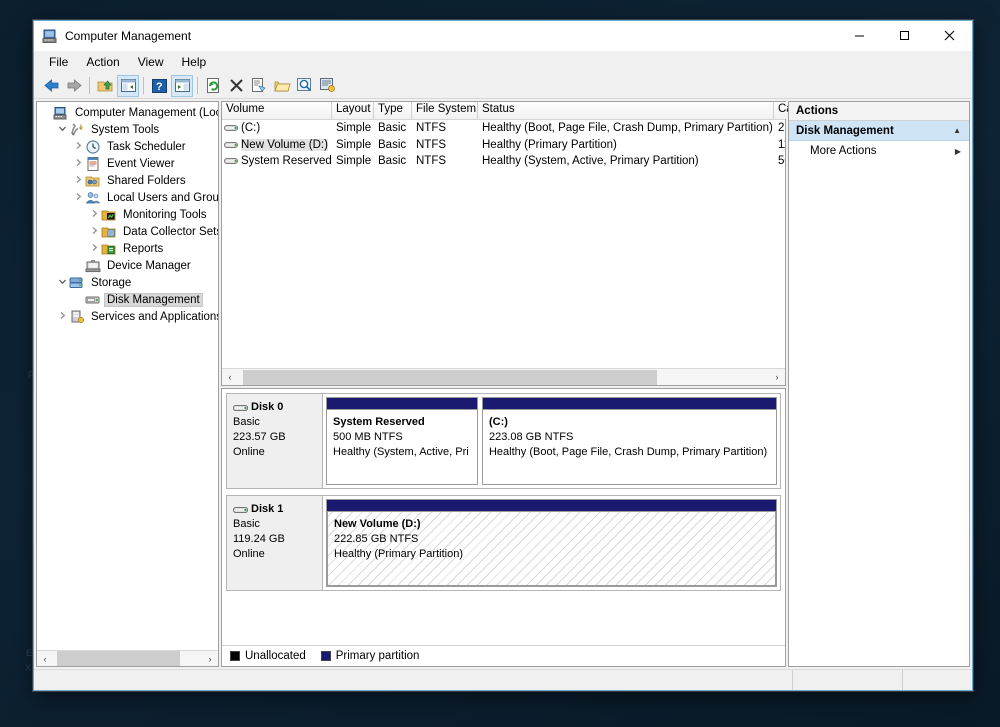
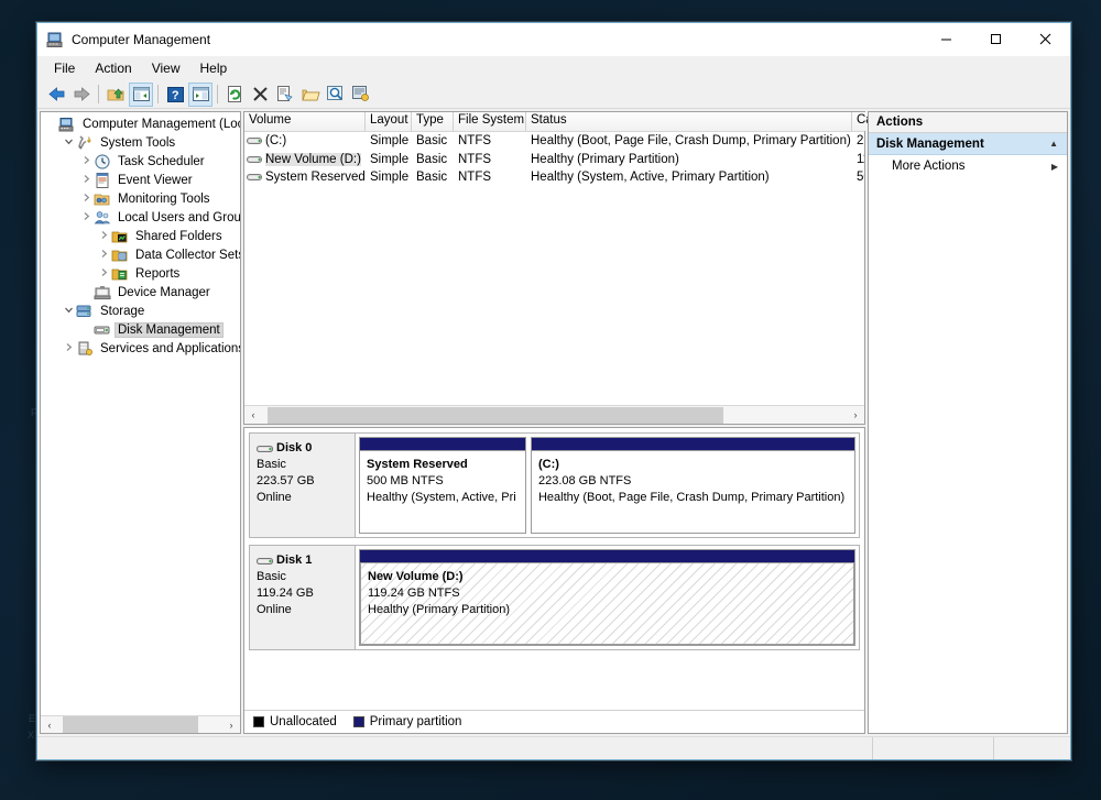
  F
  E
  X
  Computer Management
  File
  Action
  View
  Help
  ?
  Computer Management (Lo
  System Tools
  Task Scheduler
  Event Viewer
- Shared Folders
+ Monitoring Tools
  Local Users and Grou
- Monitoring Tools
+ Shared Folders
  Data Collector Set
  Reports
  Device Manager
  Storage
  Disk Management
  Services and Application
  ‹
  ›
  Volume
  Layout
  Type
  File System
  Status
  (C:)
  Simple
  Basic
  NTFS
  Healthy (Boot, Page File, Crash Dump, Primary Partition)
  New Volume (D:)
  Simple
  Basic
  NTFS
  Healthy (Primary Partition)
  System Reserved
  Simple
  Basic
  NTFS
  Healthy (System, Active, Primary Partition)
  ‹
  ›
  Disk 0
  Basic
  223.57 GB
  Online
  System Reserved
  500 MB NTFS
  Healthy (System, Active, Pri
  (C:)
  223.08 GB NTFS
  Healthy (Boot, Page File, Crash Dump, Primary Partition)
  Disk 1
  Basic
  119.24 GB
  Online
  New Volume (D:)
- 222.85 GB NTFS
+ 119.24 GB NTFS
  Healthy (Primary Partition)
  Unallocated
  Primary partition
  Actions
  Disk Management
  ▲
  More Actions
  ▶
